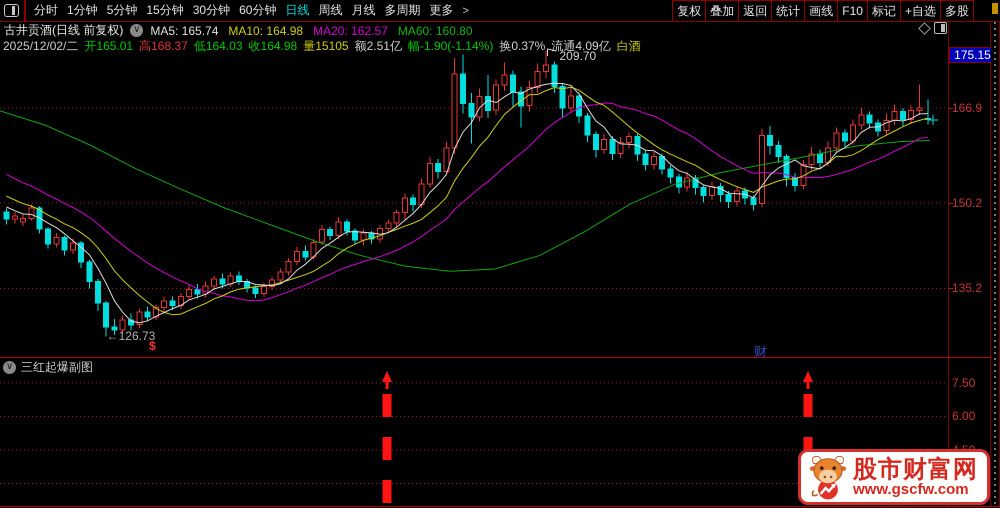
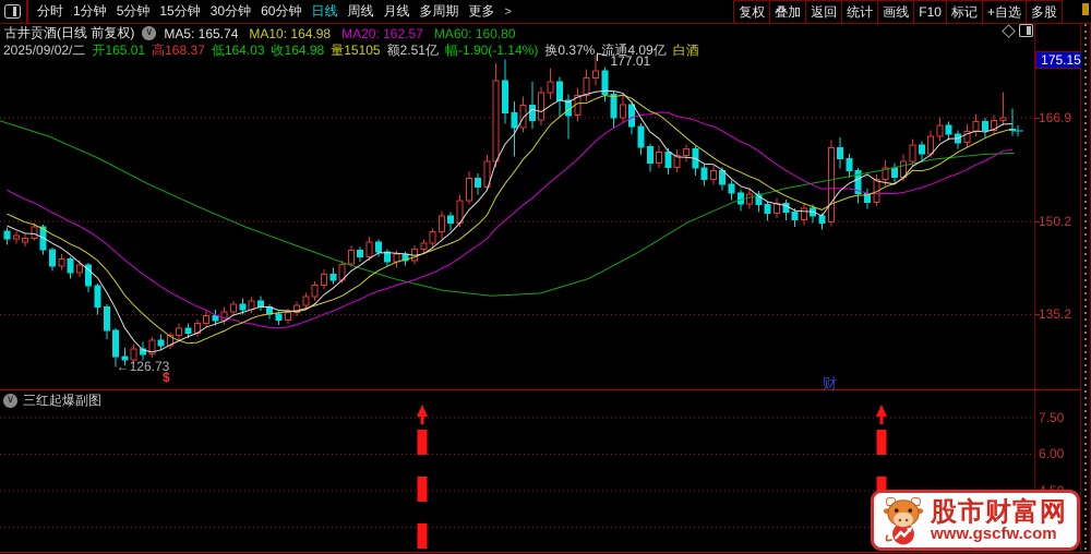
  分时
  1分钟
  5分钟
  15分钟
  30分钟
  60分钟
  日线
  周线
  月线
  多周期
  更多
  >
  复权
  叠加
  返回
  统计
  画线
  F10
  标记
  +自选
  多股
  古井贡酒(日线 前复权)
  ∨
  MA5: 165.74
  MA10: 164.98
  MA20: 162.57
  MA60: 160.80
- 2025/12/02/二
+ 2025/09/02/二
  开165.01
  高168.37
  低164.03
  收164.98
  量15105
  额2.51亿
  幅-1.90(-1.14%)
  换0.37%
  流通4.09亿
  白酒
- 209.70
+ 177.01
  ←126.73
  $
  175.15
  166.9
  150.2
  135.2
  ∨
  三红起爆副图
  7.50
  6.00
  财
  股市财富网
  www.gscfw.com
